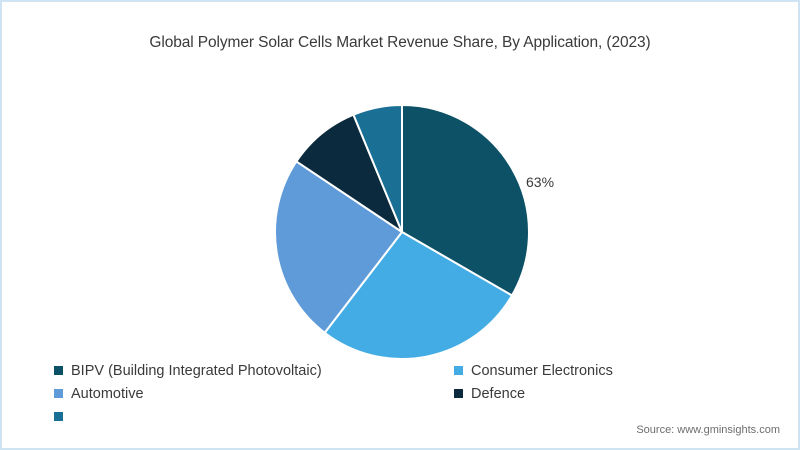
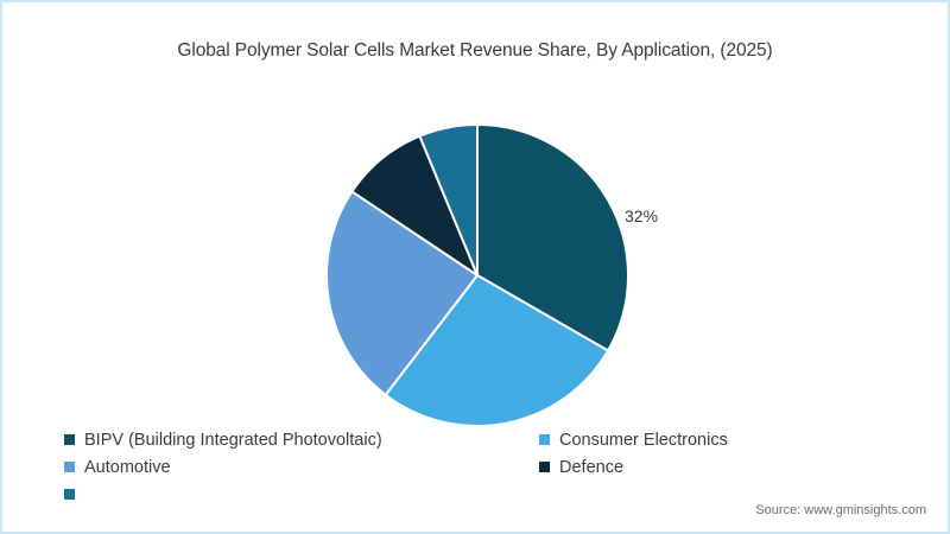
- Global Polymer Solar Cells Market Revenue Share, By Application, (2023)
+ Global Polymer Solar Cells Market Revenue Share, By Application, (2025)
- 63%
+ 32%
  BIPV (Building Integrated Photovoltaic)
  Consumer Electronics
  Automotive
  Defence
  Source: www.gminsights.com
